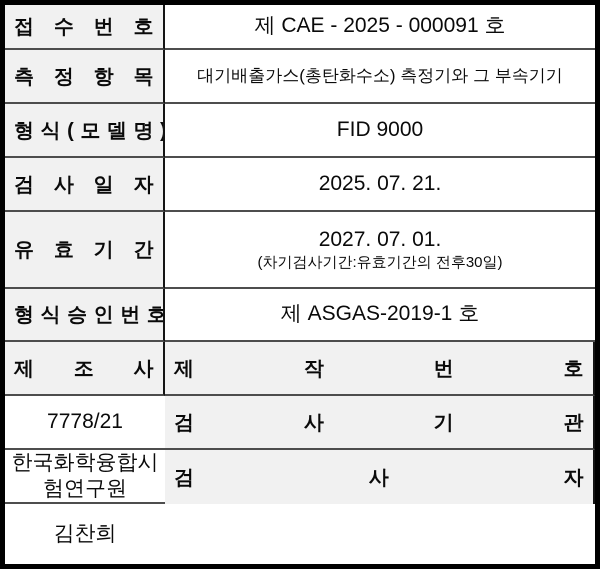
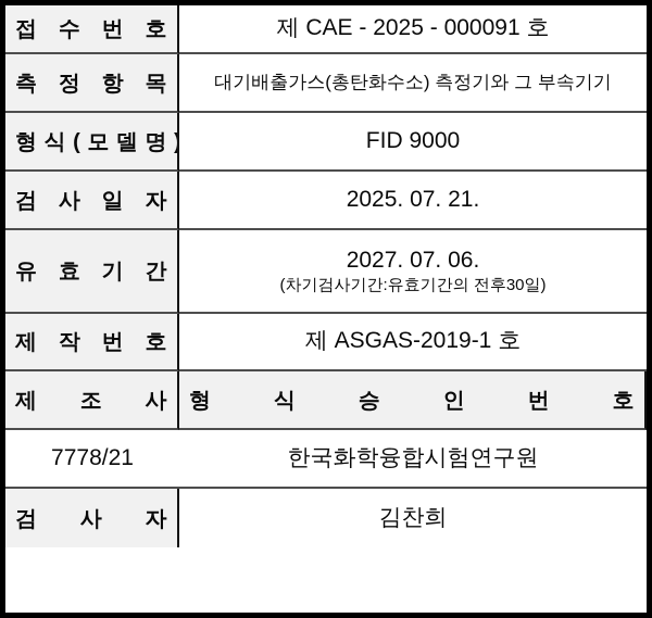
  접 수 번 호
  제 CAE - 2025 - 000091 호
  측 정 항 목
  대기배출가스(총탄화수소) 측정기와 그 부속기기
  형 식 ( 모 델 명
  FID 9000
  검 사 일 자
  2025. 07. 21.
  유 효 기 간
- 2027. 07. 01.
+ 2027. 07. 06.
  (차기검사기간:유효기간의 전후30일)
- 형 식 승 인 번 호
+ 제 작 번 호
  제 ASGAS-2019-1 호
  제 조 사
- 제 작 번 호
+ 형 식 승 인 번 호
  7778/21
- 검 사 기 관
  한국화학융합시험연구원
  검 사 자
  김찬희
